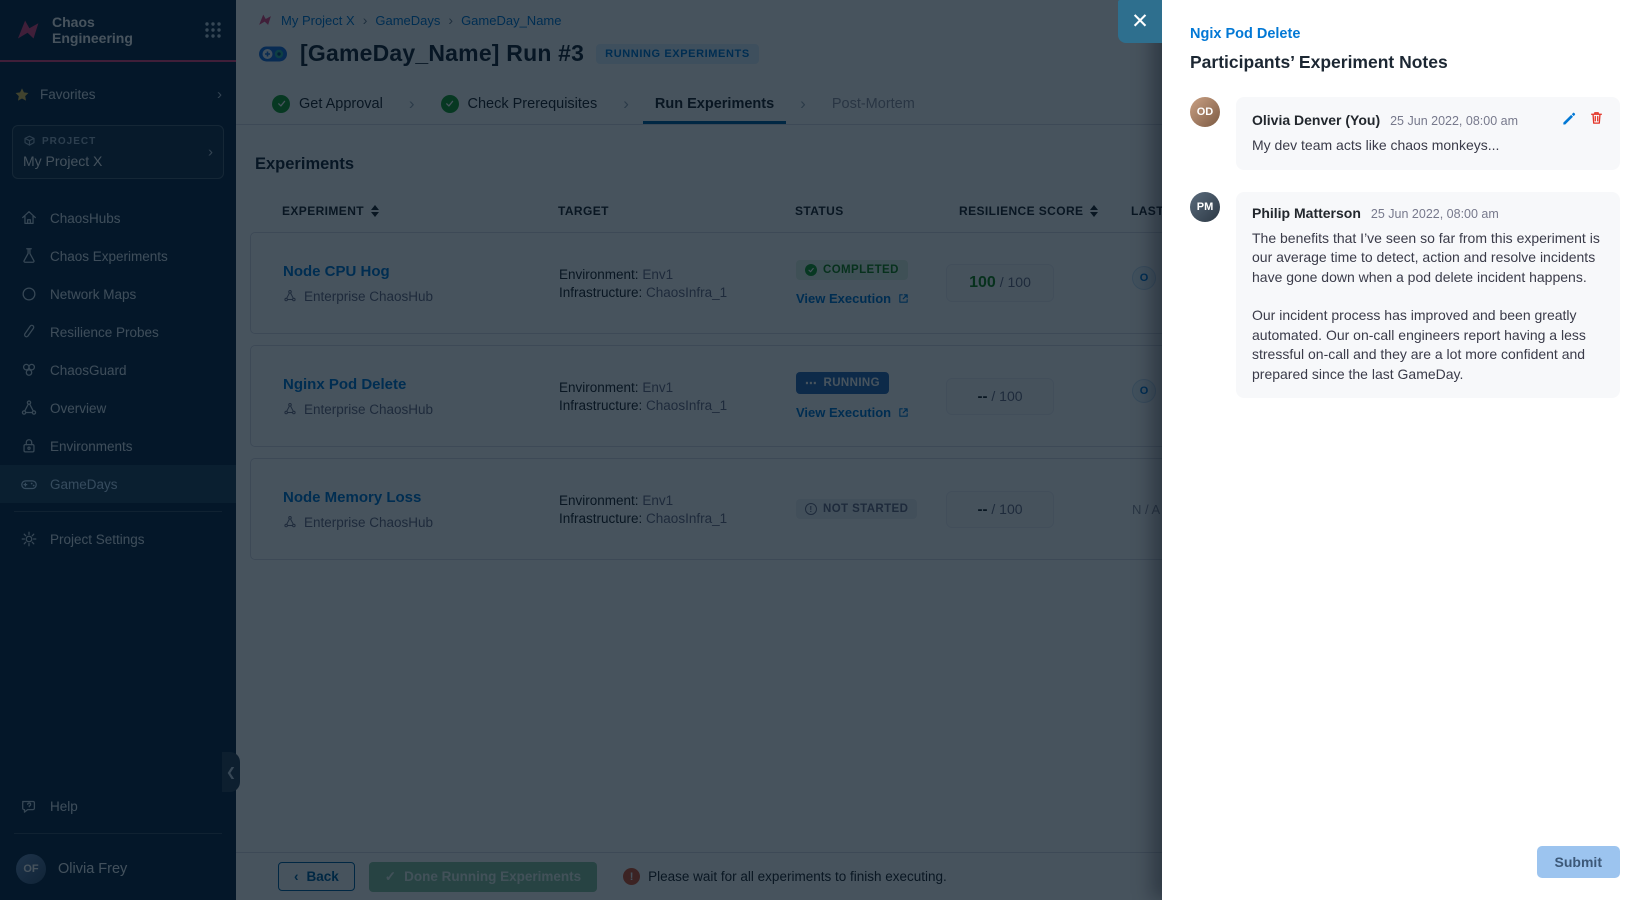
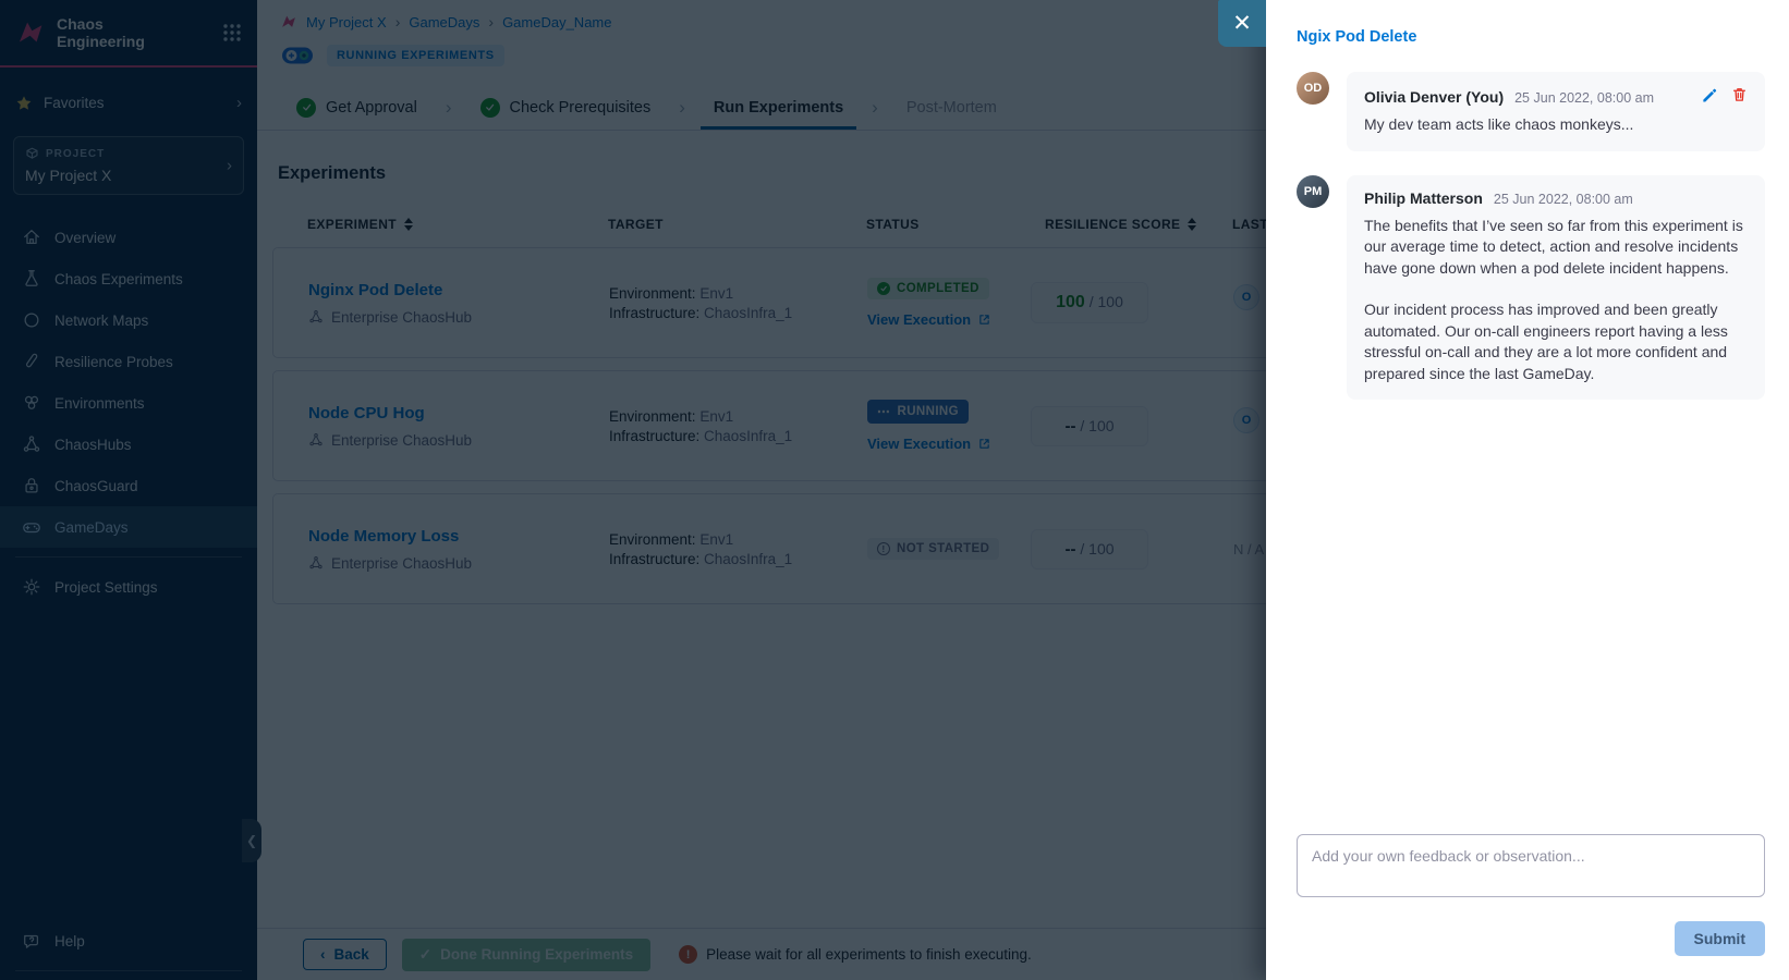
  Chaos
  Engineering
  Favorites
  ›
  PROJECT
  My Project X
  ›
- ChaosHubs
+ Overview
  Chaos Experiments
  Network Maps
  Resilience Probes
- ChaosGuard
+ Environments
- Overview
+ ChaosHubs
- Environments
+ ChaosGuard
  GameDays
  Project Settings
  Help
- OF
- Olivia Frey
  ❮
  My Project X
  ›
  GameDays
  ›
  GameDay_Name
- [GameDay_Name] Run #3
  RUNNING EXPERIMENTS
  Get Approval
  ›
  Check Prerequisites
  ›
  Run Experiments
  ›
  Post-Mortem
  Experiments
  EXPERIMENT
  TARGET
  STATUS
  RESILIENCE SCORE
  LAST
- Node CPU Hog
+ Nginx Pod Delete
  Enterprise ChaosHub
  Environment: Env1
  Infrastructure: ChaosInfra_1
  COMPLETED
  View Execution
  100 / 100
  O
- Nginx Pod Delete
+ Node CPU Hog
  Enterprise ChaosHub
  Environment: Env1
  Infrastructure: ChaosInfra_1
  ⋯
  RUNNING
  View Execution
  -- / 100
  O
  Node Memory Loss
  Enterprise ChaosHub
  Environment: Env1
  Infrastructure: ChaosInfra_1
  !
  NOT STARTED
  -- / 100
  N / A
  ‹
  Back
  ✓
  Done Running Experiments
  !
  Please wait for all experiments to finish executing.
  ✕
  Ngix Pod Delete
- Participants’ Experiment Notes
  OD
  Olivia Denver (You)
  25 Jun 2022, 08:00 am
  My dev team acts like chaos monkeys...
  PM
  Philip Matterson
  25 Jun 2022, 08:00 am
  The benefits that I’ve seen so far from this experiment is our average time to detect, action and resolve incidents have gone down when a pod delete incident happens.
  Our incident process has improved and been greatly automated. Our on-call engineers report having a less stressful on-call and they are a lot more confident and prepared since the last GameDay.
+ Add your own feedback or observation...
  Submit
